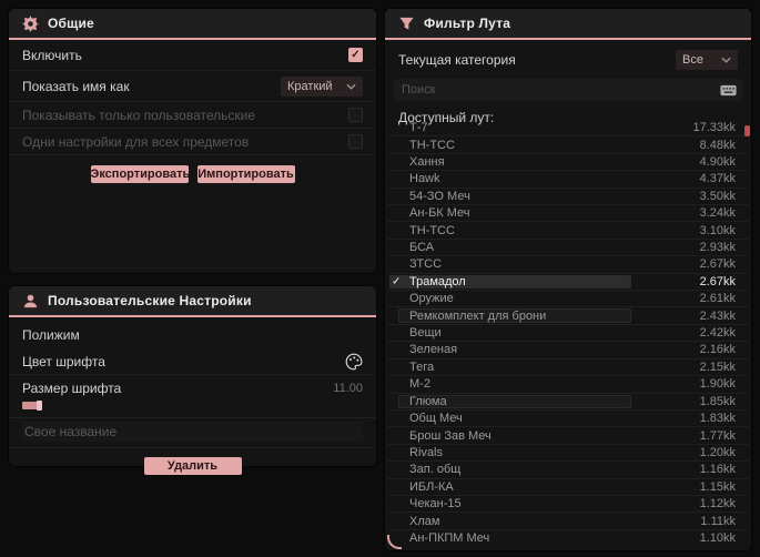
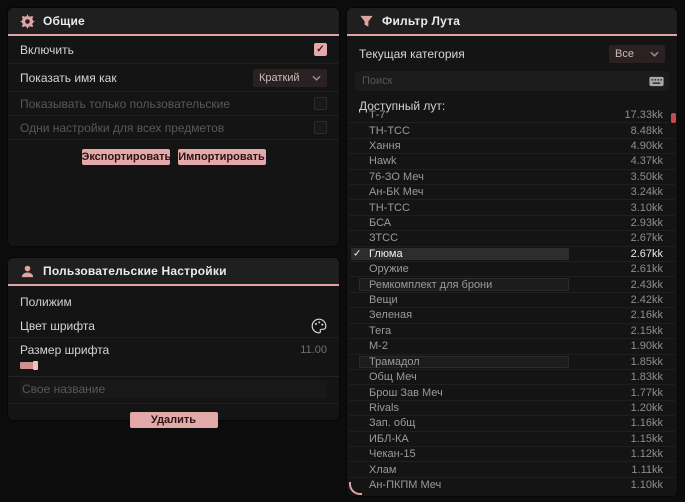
  Общие
  Включить
  ✓
  Показать имя как
  Краткий
  Показывать только пользовательские
  Одни настройки для всех предметов
  Экспортировать
  Импортировать
  Пользовательские Настройки
  Полижим
  Цвет шрифта
  Размер шрифта
  11.00
  Свое название
  Удалить
  Фильтр Лута
  Текущая категория
  Все
  Поиск
  Доступный лут:
  Т-7
  17.33kk
  ТН-ТСС
  8.48kk
  Хання
  4.90kk
  Hawk
  4.37kk
- 54-ЗО Меч
+ 76-ЗО Меч
  3.50kk
  Ан-БК Меч
  3.24kk
  ТН-ТСС
  3.10kk
  БСА
  2.93kk
  ЗТСС
  2.67kk
  ✓
- Трамадол
+ Глюма
  2.67kk
  Оружие
  2.61kk
  Ремкомплект для брони
  2.43kk
  Вещи
  2.42kk
  Зеленая
  2.16kk
  Тега
  2.15kk
  М-2
  1.90kk
- Глюма
+ Трамадол
  1.85kk
  Общ Меч
  1.83kk
  Брош Зав Меч
  1.77kk
  Rivals
  1.20kk
  Зап. общ
  1.16kk
  ИБЛ-КА
  1.15kk
  Чекан-15
  1.12kk
  Хлам
  1.11kk
  Ан-ПКПМ Меч
  1.10kk
